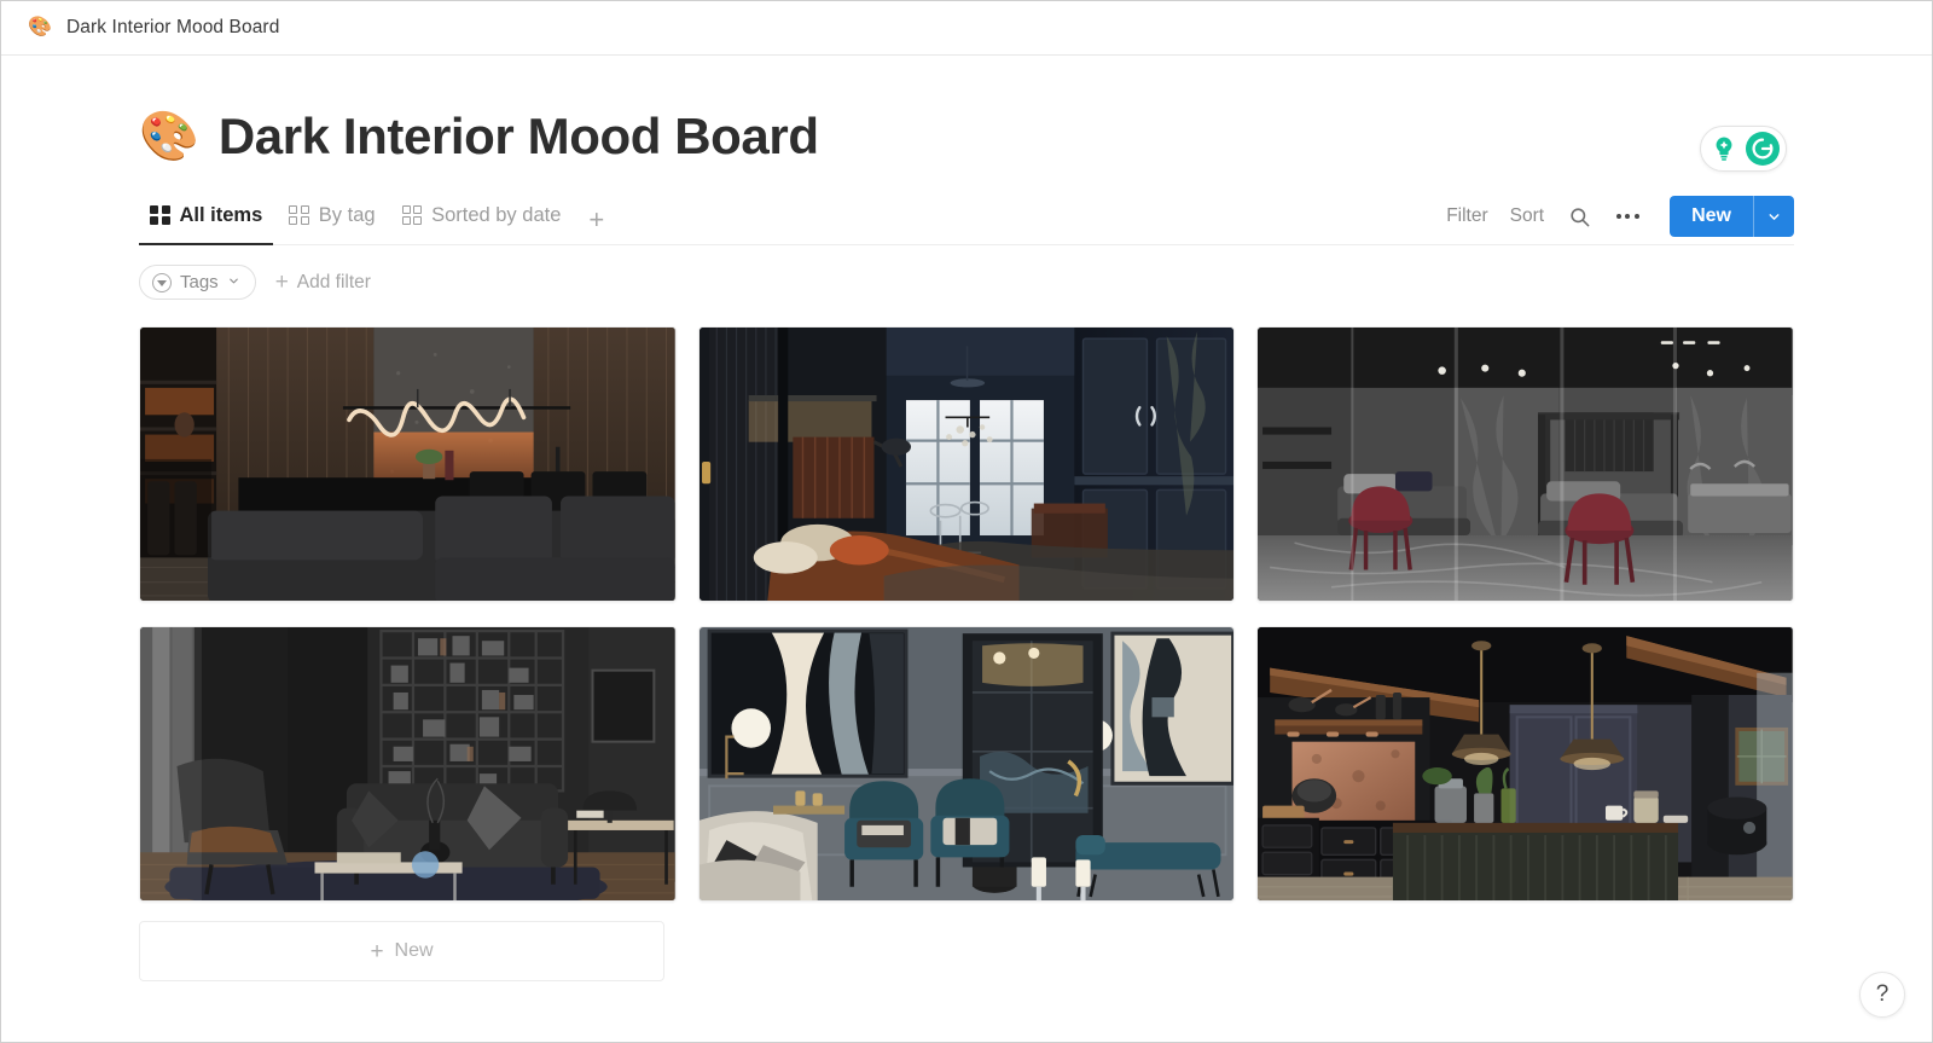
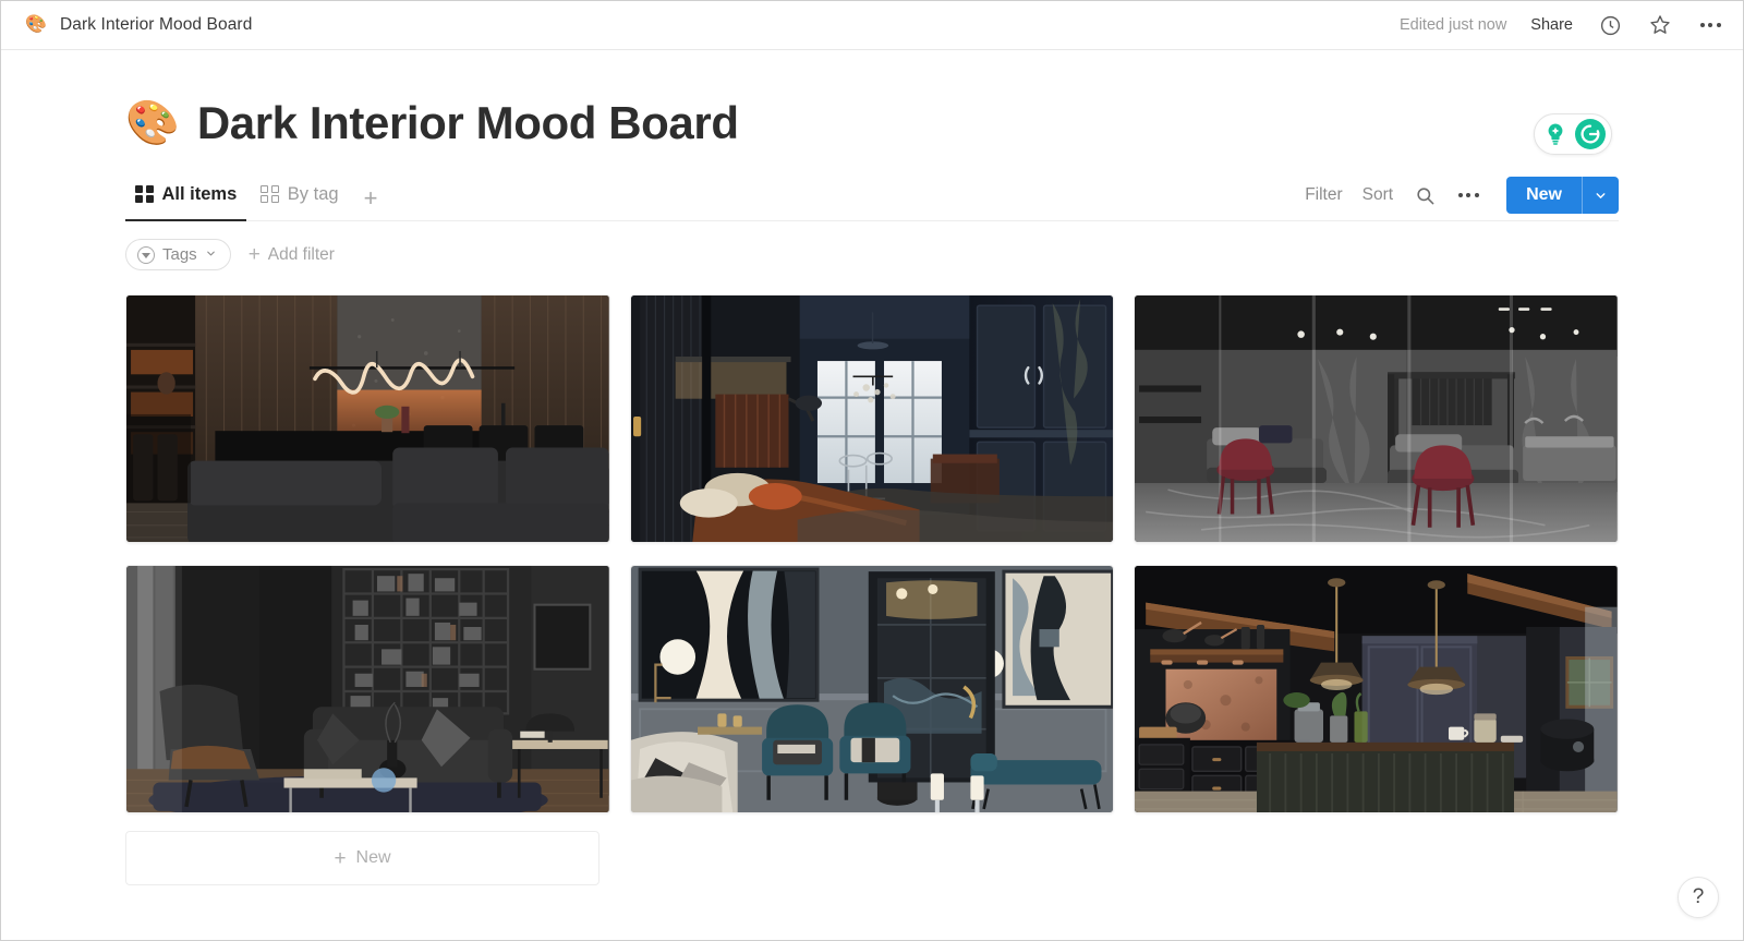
  🎨
  Dark Interior Mood Board
+ Edited just now
+ Share
  🎨
  Dark Interior Mood Board
  All items
  By tag
- Sorted by date
  +
  Filter
  Sort
  New
  Tags
  +
  Add filter
  +
  New
  ?
